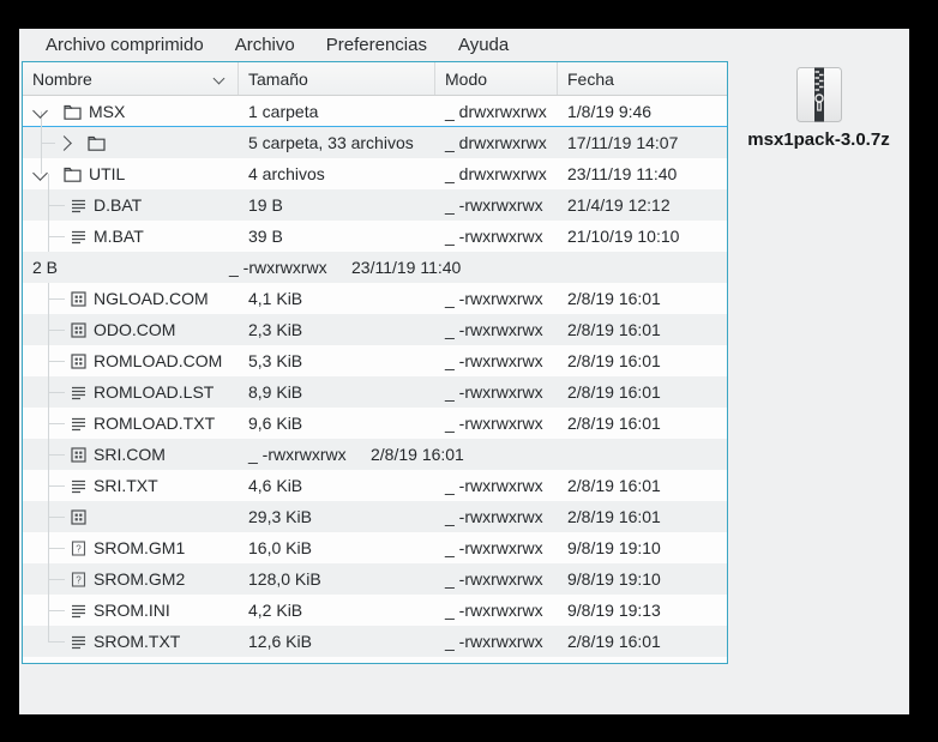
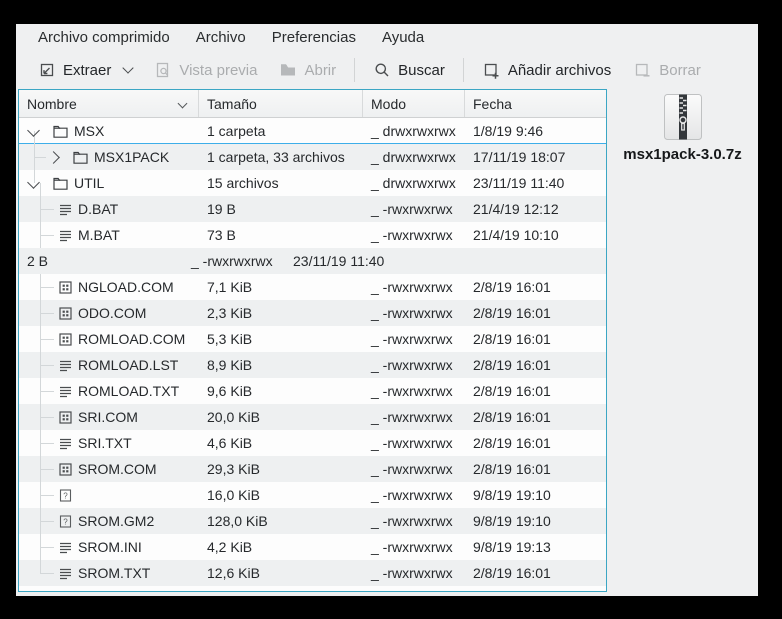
  Archivo comprimido
  Archivo
  Preferencias
  Ayuda
+ Extraer
+ Vista previa
+ Abrir
+ Buscar
+ Añadir archivos
+ Borrar
  Nombre
  Tamaño
  Modo
  Fecha
  MSX
  1 carpeta
  _ drwxrwxrwx
  1/8/19 9:46
+ MSX1PACK
- 5 carpeta, 33 archivos
+ 1 carpeta, 33 archivos
  _ drwxrwxrwx
- 17/11/19 14:07
+ 17/11/19 18:07
  UTIL
- 4 archivos
+ 15 archivos
  _ drwxrwxrwx
  23/11/19 11:40
  D.BAT
  19 B
  _ -rwxrwxrwx
  21/4/19 12:12
  M.BAT
- 39 B
+ 73 B
  _ -rwxrwxrwx
- 21/10/19 10:10
+ 21/4/19 10:10
  2 B
  _ -rwxrwxrwx
  23/11/19 11:40
  NGLOAD.COM
- 4,1 KiB
+ 7,1 KiB
  _ -rwxrwxrwx
  2/8/19 16:01
  ODO.COM
  2,3 KiB
  _ -rwxrwxrwx
  2/8/19 16:01
  ROMLOAD.COM
  5,3 KiB
  _ -rwxrwxrwx
  2/8/19 16:01
  ROMLOAD.LST
  8,9 KiB
  _ -rwxrwxrwx
  2/8/19 16:01
  ROMLOAD.TXT
  9,6 KiB
  _ -rwxrwxrwx
  2/8/19 16:01
  SRI.COM
+ 20,0 KiB
  _ -rwxrwxrwx
  2/8/19 16:01
  SRI.TXT
  4,6 KiB
  _ -rwxrwxrwx
  2/8/19 16:01
+ SROM.COM
  29,3 KiB
  _ -rwxrwxrwx
  2/8/19 16:01
  ?
- SROM.GM1
  16,0 KiB
  _ -rwxrwxrwx
  9/8/19 19:10
  ?
  SROM.GM2
  128,0 KiB
  _ -rwxrwxrwx
  9/8/19 19:10
  SROM.INI
  4,2 KiB
  _ -rwxrwxrwx
  9/8/19 19:13
  SROM.TXT
  12,6 KiB
  _ -rwxrwxrwx
  2/8/19 16:01
  msx1pack-3.0.7z
